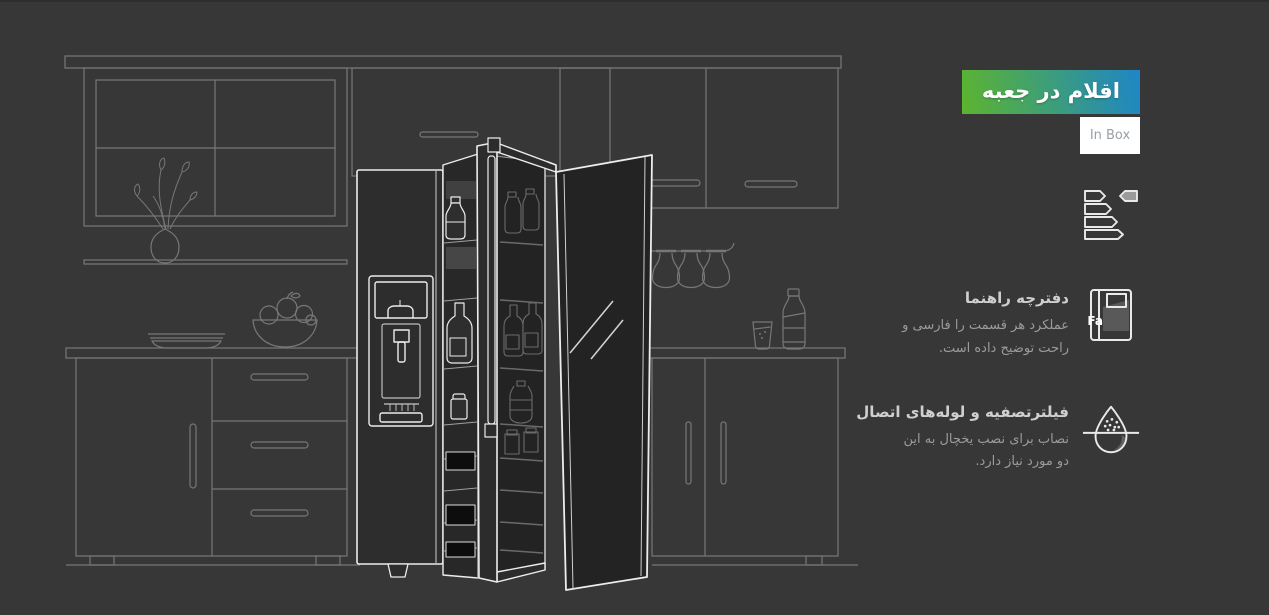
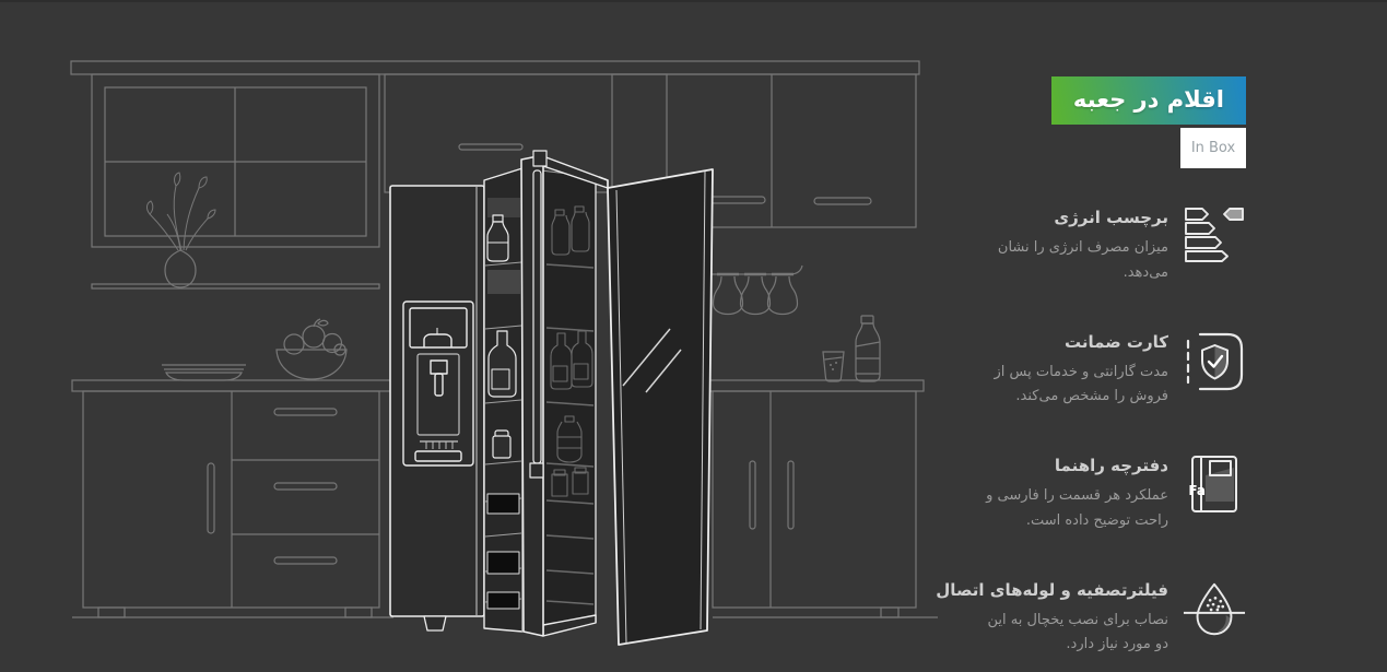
  اقلام در جعبه
  In Box
+ برچسب انرژی
+ میزان مصرف انرژی را نشان می‌دهد.
+ کارت ضمانت
+ مدت گارانتی و خدمات پس از فروش را مشخص می‌کند.
  Fa
  دفترچه راهنما
  عملکرد هر قسمت را فارسی و راحت توضیح داده است.
  فیلترتصفیه و لوله‌های اتصال
  نصاب برای نصب یخچال به این دو مورد نیاز دارد.
